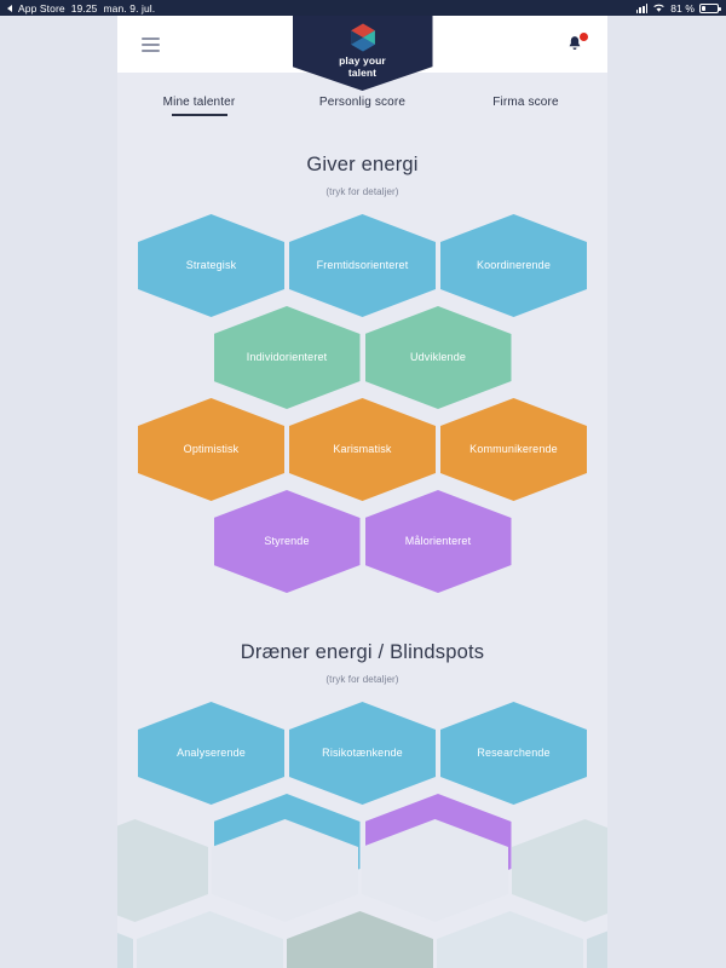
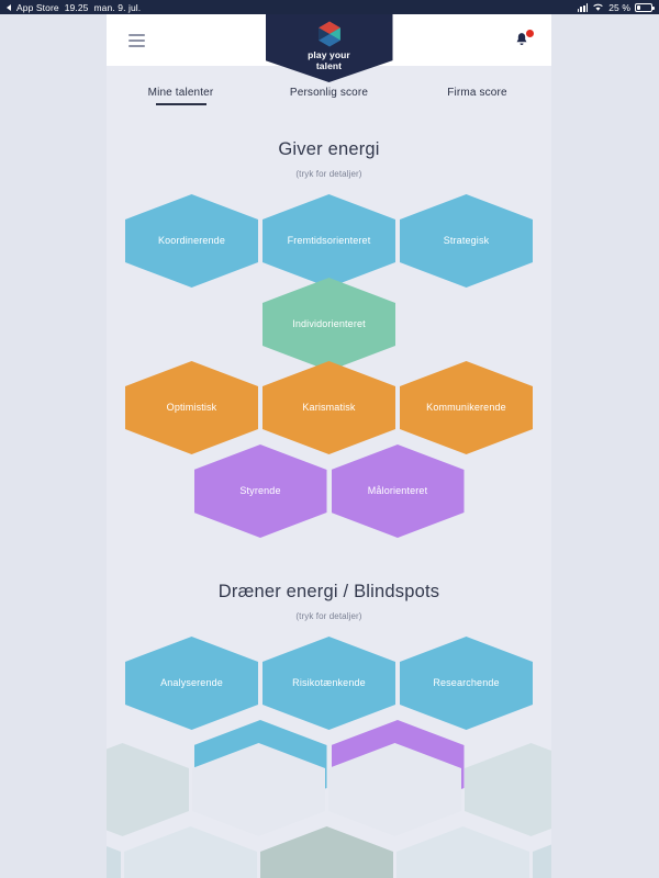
  App Store
  19.25
  man. 9. jul.
- 81 %
+ 25 %
  play your
  talent
  Mine talenter
  Personlig score
  Firma score
  Giver energi
  (tryk for detaljer)
- Strategisk
+ Koordinerende
  Fremtidsorienteret
- Koordinerende
+ Strategisk
  Individorienteret
- Udviklende
  Optimistisk
  Karismatisk
  Kommunikerende
  Styrende
  Målorienteret
  Dræner energi / Blindspots
  (tryk for detaljer)
  Analyserende
  Risikotænkende
  Researchende
